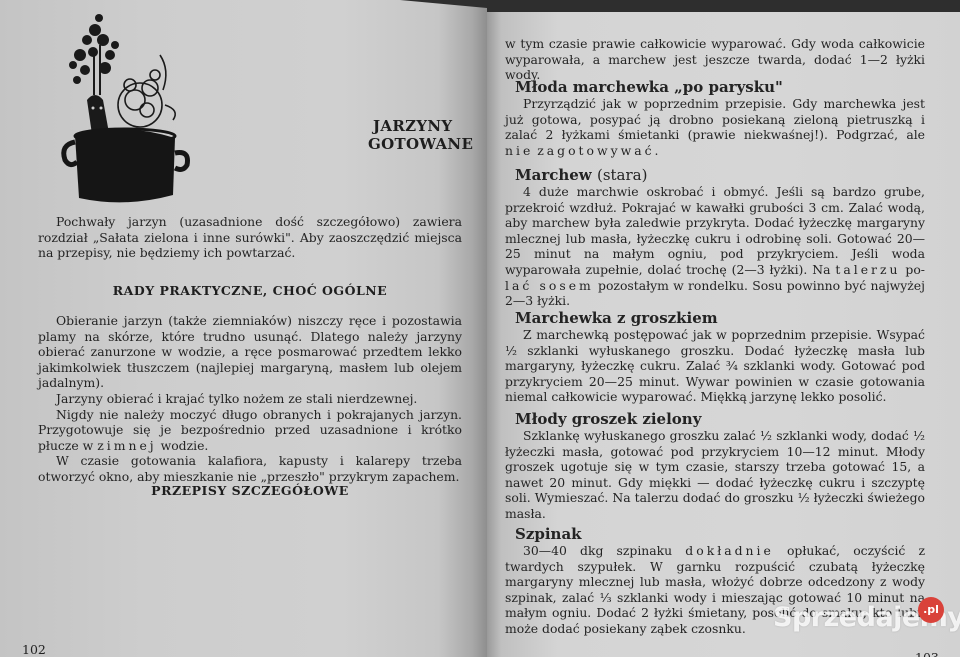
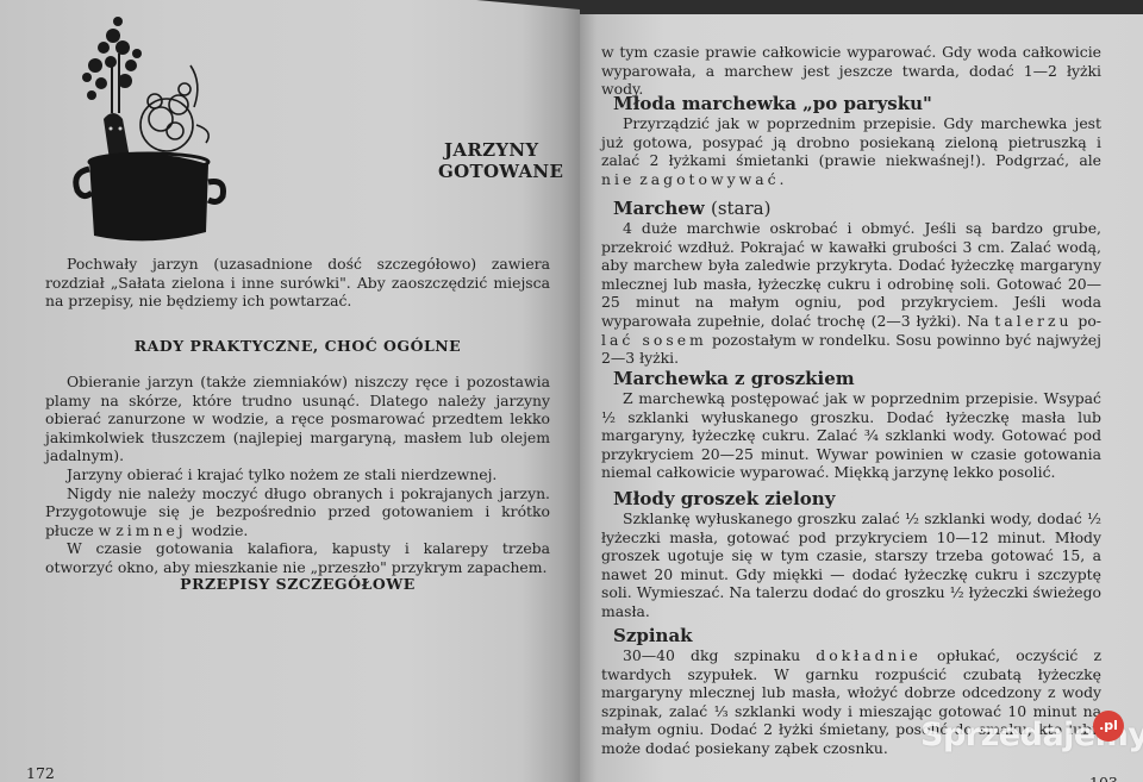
  JARZYNY
  GOTOWANE
  Pochwały jarzyn (uzasadnione dość szczegółowo) zawiera rozdział „Sałata zielona i inne surówki". Aby zaoszczędzić miejsca na przepisy, nie będziemy ich powtarzać.
  RADY PRAKTYCZNE, CHOĆ OGÓLNE
  Obieranie jarzyn (także ziemniaków) niszczy ręce i pozostawia plamy na skórze, które trudno usunąć. Dlatego należy jarzyny obierać zanurzone w wodzie, a ręce posmarować przedtem lekko jakimkolwiek tłuszczem (najlepiej margaryną, masłem lub olejem jadalnym).
  Jarzyny obierać i krajać tylko nożem ze stali nierdzewnej.
- Nigdy nie należy moczyć długo obranych i pokrajanych jarzyn. Przygotowuje się je bezpośrednio przed uzasadnione i krótko płucze w zimnej wodzie.
+ Nigdy nie należy moczyć długo obranych i pokrajanych jarzyn. Przygotowuje się je bezpośrednio przed gotowaniem i krótko płucze w zimnej wodzie.
  W czasie gotowania kalafiora, kapusty i kalarepy trzeba otworzyć okno, aby mieszkanie nie „przeszło" przykrym zapachem.
  PRZEPISY SZCZEGÓŁOWE
- 102
+ 172
  w tym czasie prawie całkowicie wyparować. Gdy woda całkowicie wyparowała, a marchew jest jeszcze twarda, dodać 1—2 łyżki wody.
  Młoda marchewka „po parysku"
  Przyrządzić jak w poprzednim przepisie. Gdy marchewka jest już gotowa, posypać ją drobno posiekaną zieloną pietruszką i zalać 2 łyżkami śmietanki (prawie niekwaśnej!). Podgrzać, ale nie zagotowywać.
  Marchew (stara)
  4 duże marchwie oskrobać i obmyć. Jeśli są bardzo grube, przekroić wzdłuż. Pokrajać w kawałki grubości 3 cm. Zalać wodą, aby marchew była zaledwie przykryta. Dodać łyżeczkę margaryny mlecznej lub masła, łyżeczkę cukru i odrobinę soli. Gotować 20—25 minut na małym ogniu, pod przykryciem. Jeśli woda wyparowała zupełnie, dolać trochę (2—3 łyżki). Na talerzu po- lać sosem pozostałym w rondelku. Sosu powinno być najwyżej 2—3 łyżki.
  Marchewka z groszkiem
  Z marchewką postępować jak w poprzednim przepisie. Wsypać ½ szklanki wyłuskanego groszku. Dodać łyżeczkę masła lub margaryny, łyżeczkę cukru. Zalać ¾ szklanki wody. Gotować pod przykryciem 20—25 minut. Wywar powinien w czasie gotowania niemal całkowicie wyparować. Miękką jarzynę lekko posolić.
  Młody groszek zielony
  Szklankę wyłuskanego groszku zalać ½ szklanki wody, dodać ½ łyżeczki masła, gotować pod przykryciem 10—12 minut. Młody groszek ugotuje się w tym czasie, starszy trzeba gotować 15, a nawet 20 minut. Gdy miękki — dodać łyżeczkę cukru i szczyptę soli. Wymieszać. Na talerzu dodać do groszku ½ łyżeczki świeżego masła.
  Szpinak
  30—40 dkg szpinaku dokładnie opłukać, oczyścić z twardych szypułek. W garnku rozpuścić czubatą łyżeczkę margaryny mlecznej lub masła, włożyć dobrze odcedzony z wody szpinak, zalać ⅓ szklanki wody i mieszając gotować 10 minut na małym ogniu. Dodać 2 łyżki śmietany, posolić do smaku; kto lub może dodać posiekany ząbek czosnku.
  Sprzedajey
  .pl
